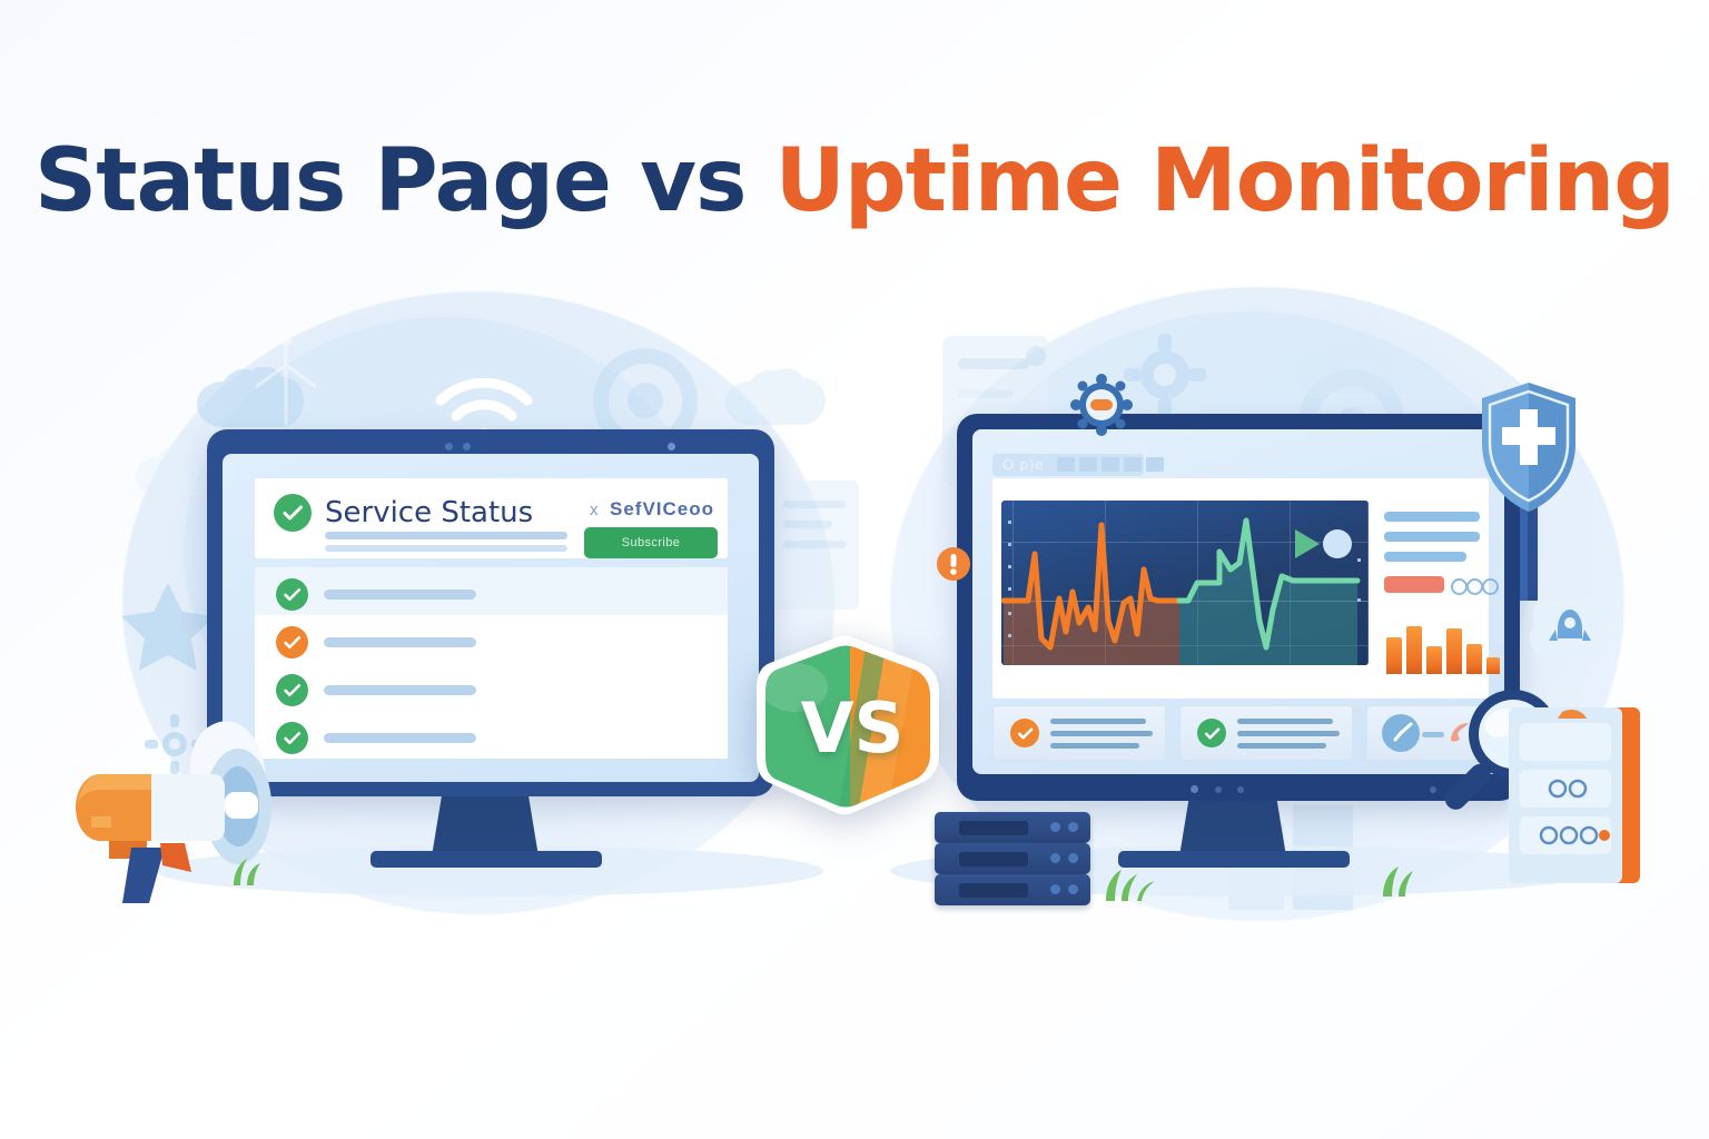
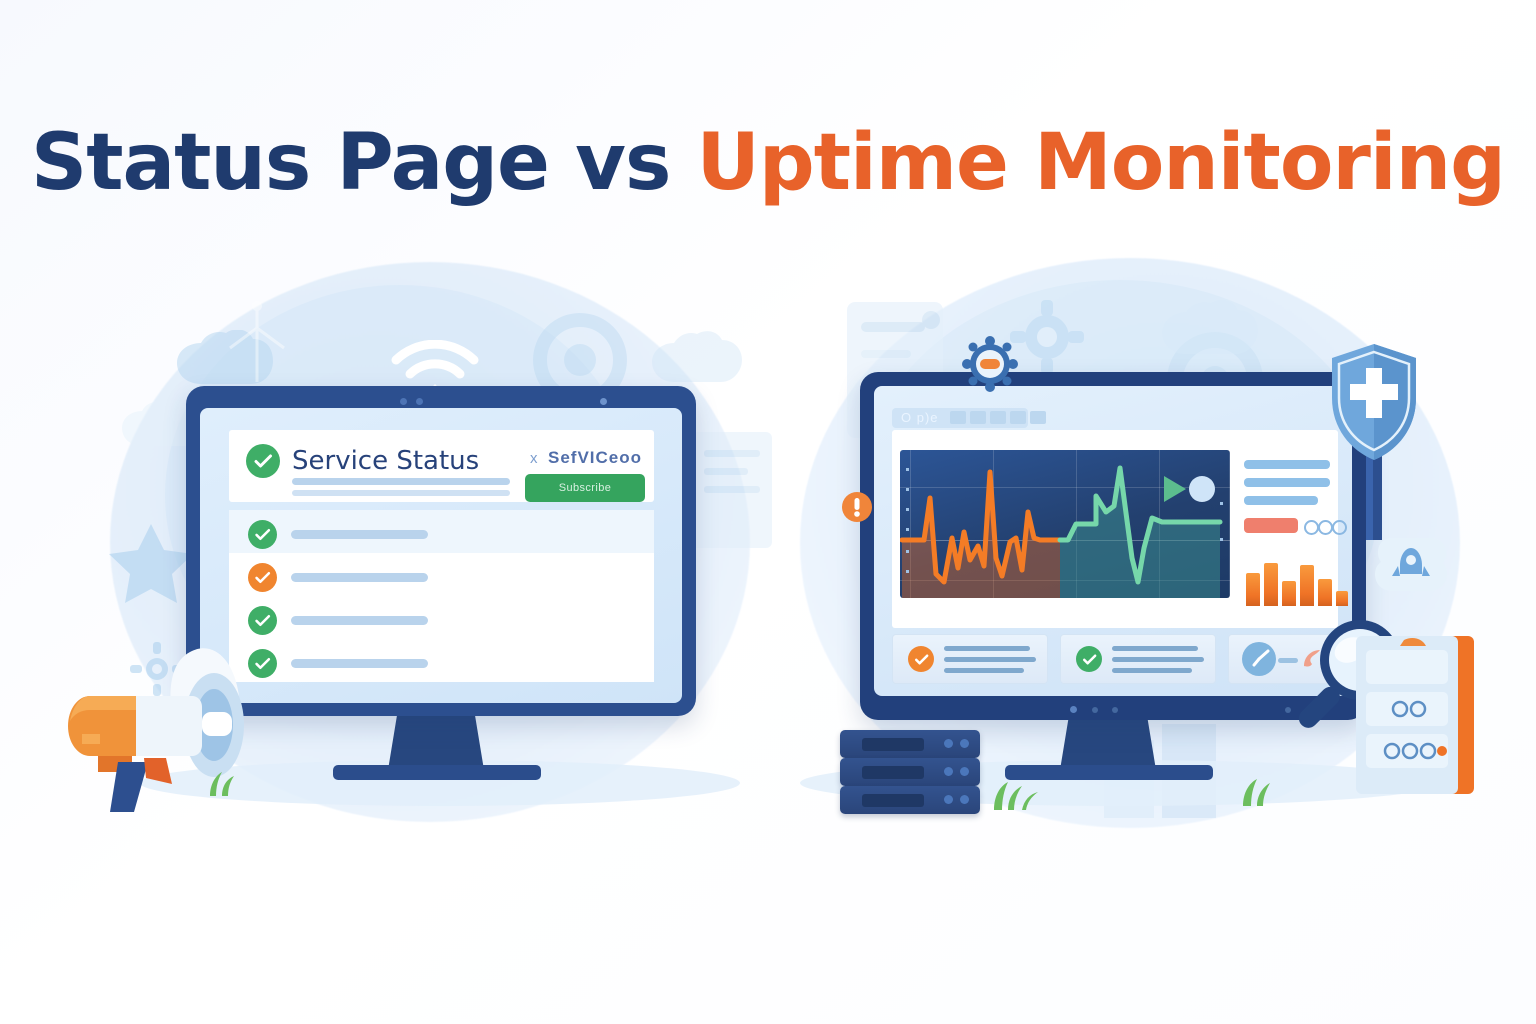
  Status Page vs Uptime Monitoring
  Service Status
  x
  SefVICeᴏᴏ
  Subscribe
- VS
  O p)e
